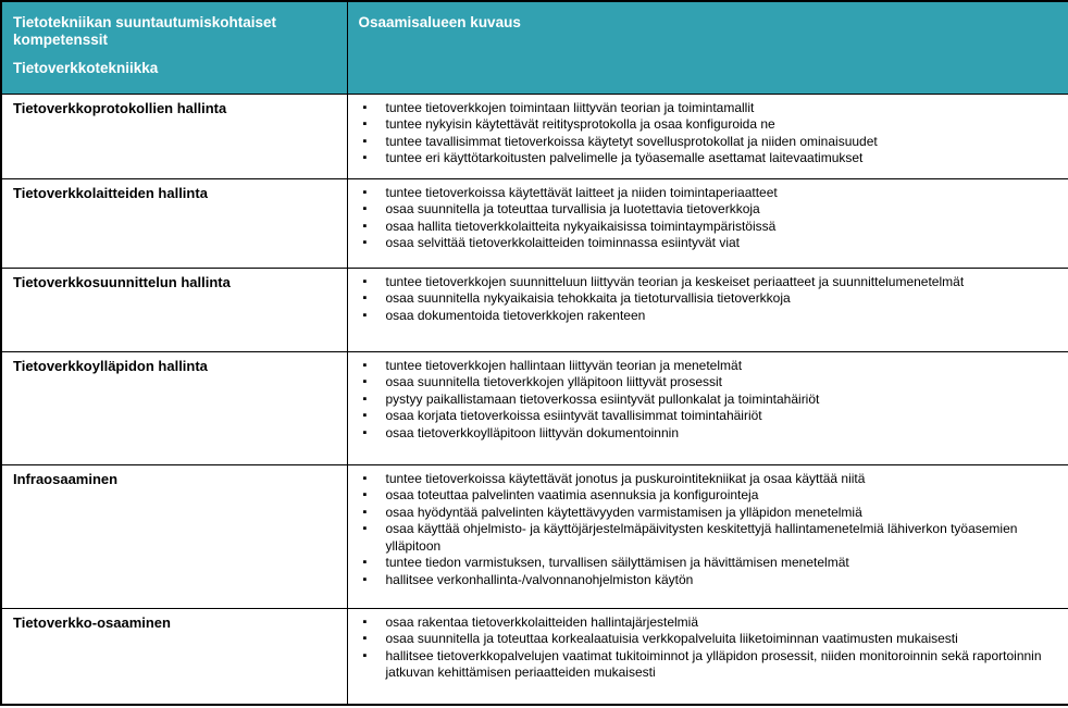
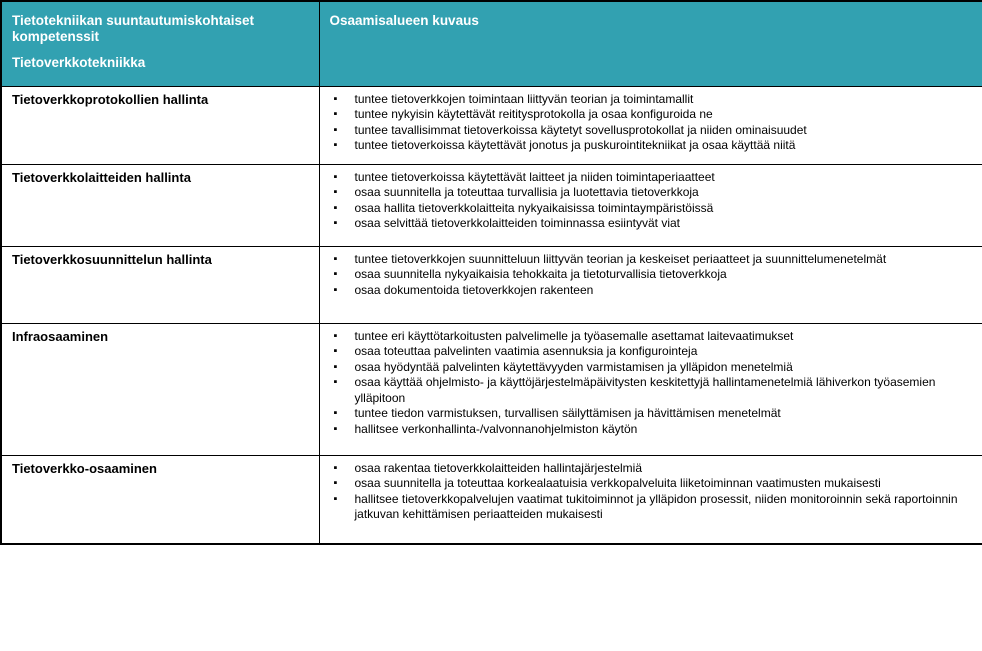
  Tietotekniikan suuntautumiskohtaiset kompetenssit Tietoverkkotekniikka	Osaamisalueen kuvaus
- Tietoverkkoprotokollien hallinta	tuntee tietoverkkojen toimintaan liittyvän teorian ja toimintamallittuntee nykyisin käytettävät reititysprotokolla ja osaa konfiguroida netuntee tavallisimmat tietoverkoissa käytetyt sovellusprotokollat ja niiden ominaisuudettuntee eri käyttötarkoitusten palvelimelle ja työasemalle asettamat laitevaatimukset
+ Tietoverkkoprotokollien hallinta	tuntee tietoverkkojen toimintaan liittyvän teorian ja toimintamallittuntee nykyisin käytettävät reititysprotokolla ja osaa konfiguroida netuntee tavallisimmat tietoverkoissa käytetyt sovellusprotokollat ja niiden ominaisuudettuntee tietoverkoissa käytettävät jonotus ja puskurointitekniikat ja osaa käyttää niitä
  Tietoverkkolaitteiden hallinta	tuntee tietoverkoissa käytettävät laitteet ja niiden toimintaperiaatteetosaa suunnitella ja toteuttaa turvallisia ja luotettavia tietoverkkojaosaa hallita tietoverkkolaitteita nykyaikaisissa toimintaympäristöissäosaa selvittää tietoverkkolaitteiden toiminnassa esiintyvät viat
  Tietoverkkosuunnittelun hallinta	tuntee tietoverkkojen suunnitteluun liittyvän teorian ja keskeiset periaatteet ja suunnittelumenetelmätosaa suunnitella nykyaikaisia tehokkaita ja tietoturvallisia tietoverkkojaosaa dokumentoida tietoverkkojen rakenteen
- Tietoverkkoylläpidon hallinta	tuntee tietoverkkojen hallintaan liittyvän teorian ja menetelmätosaa suunnitella tietoverkkojen ylläpitoon liittyvät prosessitpystyy paikallistamaan tietoverkossa esiintyvät pullonkalat ja toimintahäiriötosaa korjata tietoverkoissa esiintyvät tavallisimmat toimintahäiriötosaa tietoverkkoylläpitoon liittyvän dokumentoinnin
- Infraosaaminen	tuntee tietoverkoissa käytettävät jonotus ja puskurointitekniikat ja osaa käyttää niitäosaa toteuttaa palvelinten vaatimia asennuksia ja konfigurointejaosaa hyödyntää palvelinten käytettävyyden varmistamisen ja ylläpidon menetelmiäosaa käyttää ohjelmisto- ja käyttöjärjestelmäpäivitysten keskitettyjä hallintamenetelmiä lähiverkon työasemien ylläpitoontuntee tiedon varmistuksen, turvallisen säilyttämisen ja hävittämisen menetelmäthallitsee verkonhallinta-/valvonnanohjelmiston käytön
+ Infraosaaminen	tuntee eri käyttötarkoitusten palvelimelle ja työasemalle asettamat laitevaatimuksetosaa toteuttaa palvelinten vaatimia asennuksia ja konfigurointejaosaa hyödyntää palvelinten käytettävyyden varmistamisen ja ylläpidon menetelmiäosaa käyttää ohjelmisto- ja käyttöjärjestelmäpäivitysten keskitettyjä hallintamenetelmiä lähiverkon työasemien ylläpitoontuntee tiedon varmistuksen, turvallisen säilyttämisen ja hävittämisen menetelmäthallitsee verkonhallinta-/valvonnanohjelmiston käytön
  Tietoverkko-osaaminen	osaa rakentaa tietoverkkolaitteiden hallintajärjestelmiäosaa suunnitella ja toteuttaa korkealaatuisia verkkopalveluita liiketoiminnan vaatimusten mukaisestihallitsee tietoverkkopalvelujen vaatimat tukitoiminnot ja ylläpidon prosessit, niiden monitoroinnin sekä raportoinnin jatkuvan kehittämisen periaatteiden mukaisesti
